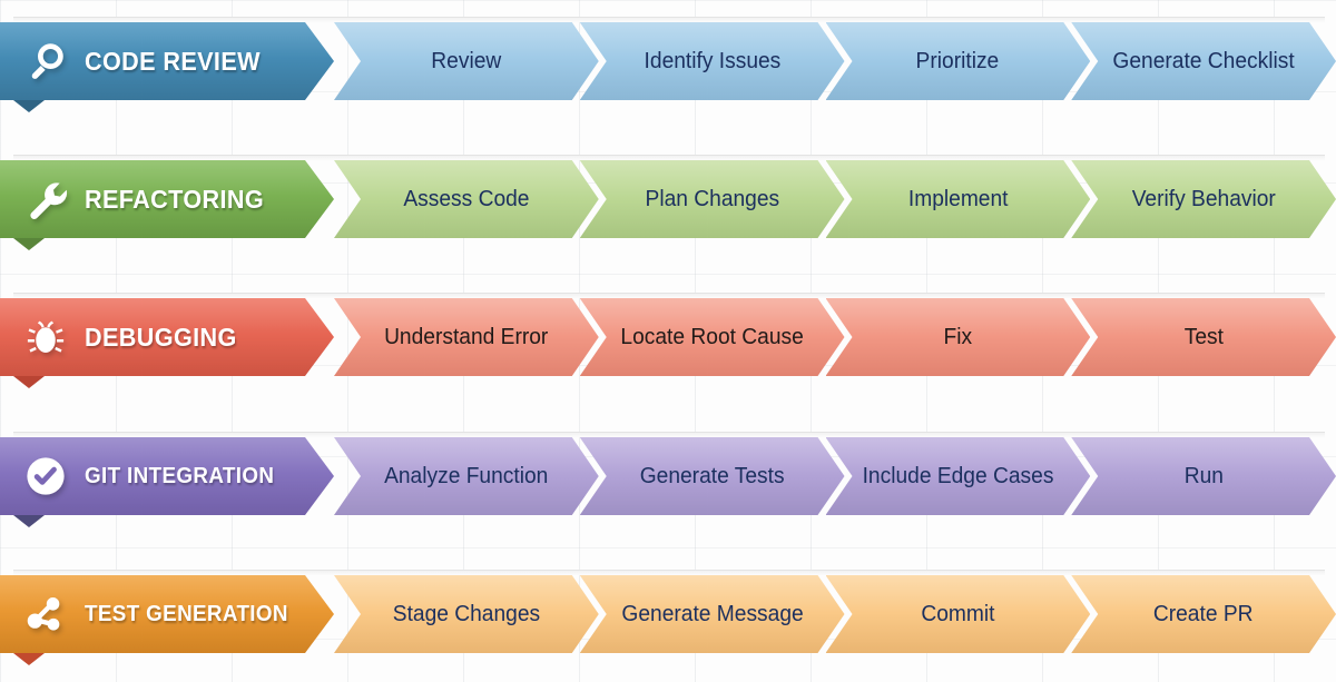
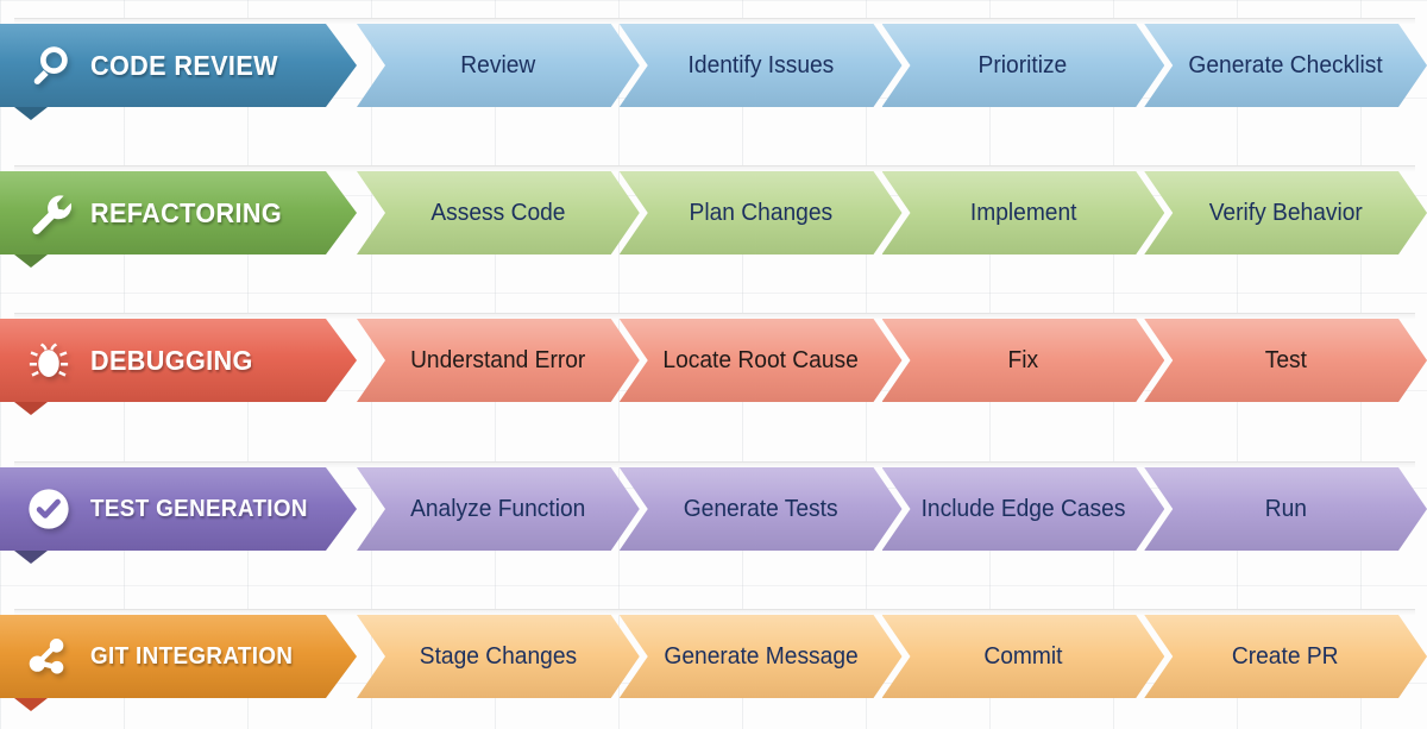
  CODE REVIEW
  Review
  Identify Issues
  Prioritize
  Generate Checklist
  REFACTORING
  Assess Code
  Plan Changes
  Implement
  Verify Behavior
  DEBUGGING
  Understand Error
  Locate Root Cause
  Fix
  Test
- GIT INTEGRATION
+ TEST GENERATION
  Analyze Function
  Generate Tests
  Include Edge Cases
  Run
- TEST GENERATION
+ GIT INTEGRATION
  Stage Changes
  Generate Message
  Commit
  Create PR
